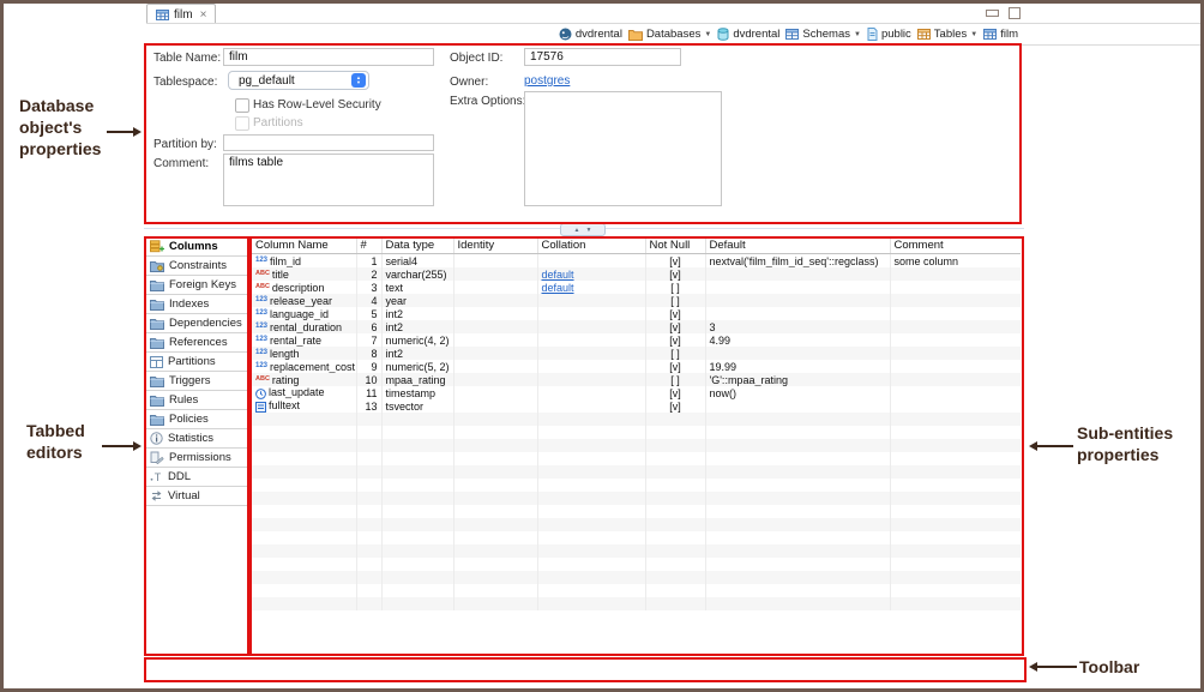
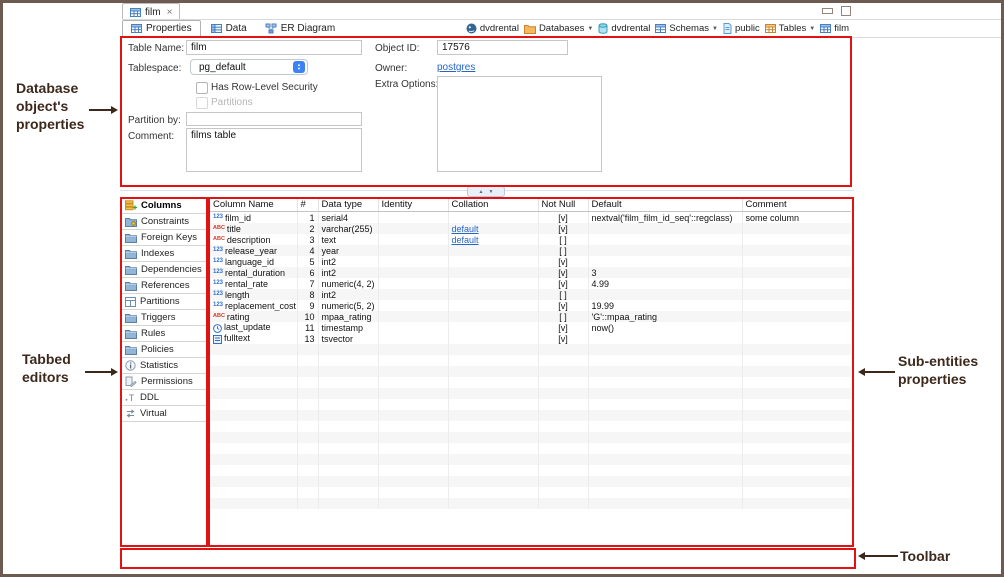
  film
  ×
+ Properties
+ Data
+ ER Diagram
  dvdrental
  Databases
  dvdrental
  Schemas
  public
  Tables
  film
  Table Name:
  film
  Tablespace:
  pg_default
  Has Row-Level Security
  Partitions
  Partition by:
  Comment:
  films table
  Object ID:
  17576
  Owner:
  postgres
  Extra Options
  Columns
  Constraints
  Foreign Keys
  Indexes
  Dependencies
  References
  Partitions
  Triggers
  Rules
  Policies
  Statistics
  Permissions
  T
  DDL
  Virtual
  Column Name	#	Data type	Identity	Collation	Not Null	Default	Comment
  film_id	1	serial4			[v]	nextval('film_film_id_seq'::regclass)	some column
  title	2	varchar(255)		default	[v]
  description	3	text		default	[ ]
  release_year	4	year			[ ]
  language_id	5	int2			[v]
  rental_duration	6	int2			[v]	3
  rental_rate	7	numeric(4, 2)			[v]	4.99
  length	8	int2			[ ]
  replacement_cost	9	numeric(5, 2)			[v]	19.99
  rating	10	mpaa_rating			[ ]	'G'::mpaa_rating
  last_update	11	timestamp			[v]	now()
  fulltext	13	tsvector			[v]
  Database
  object's
  properties
  Tabbed
  editors
  Sub-entities
  properties
  Toolbar
